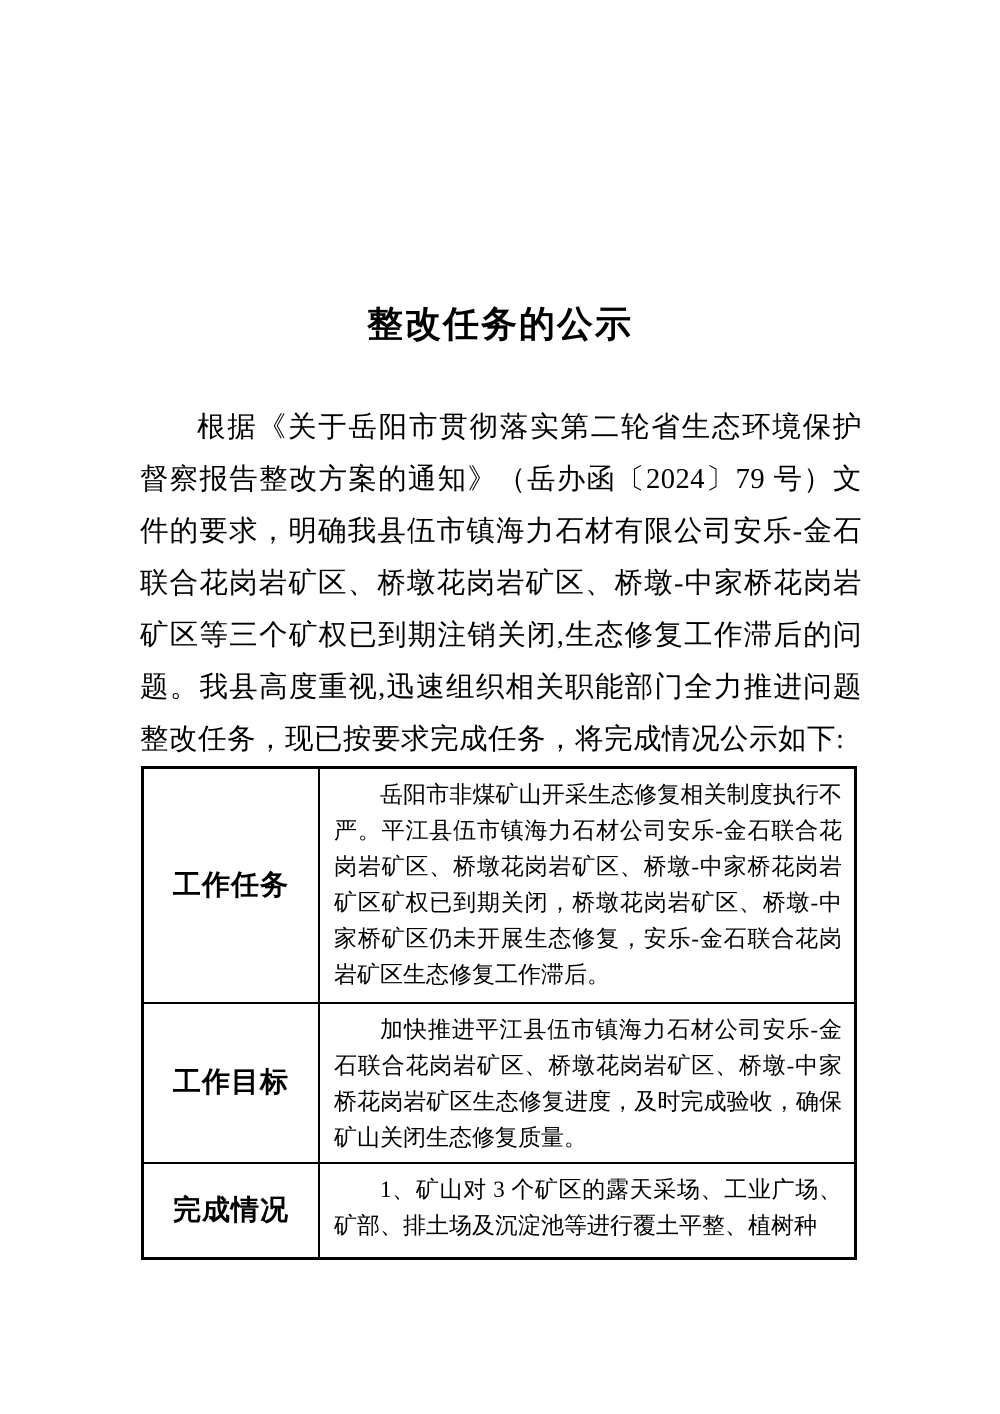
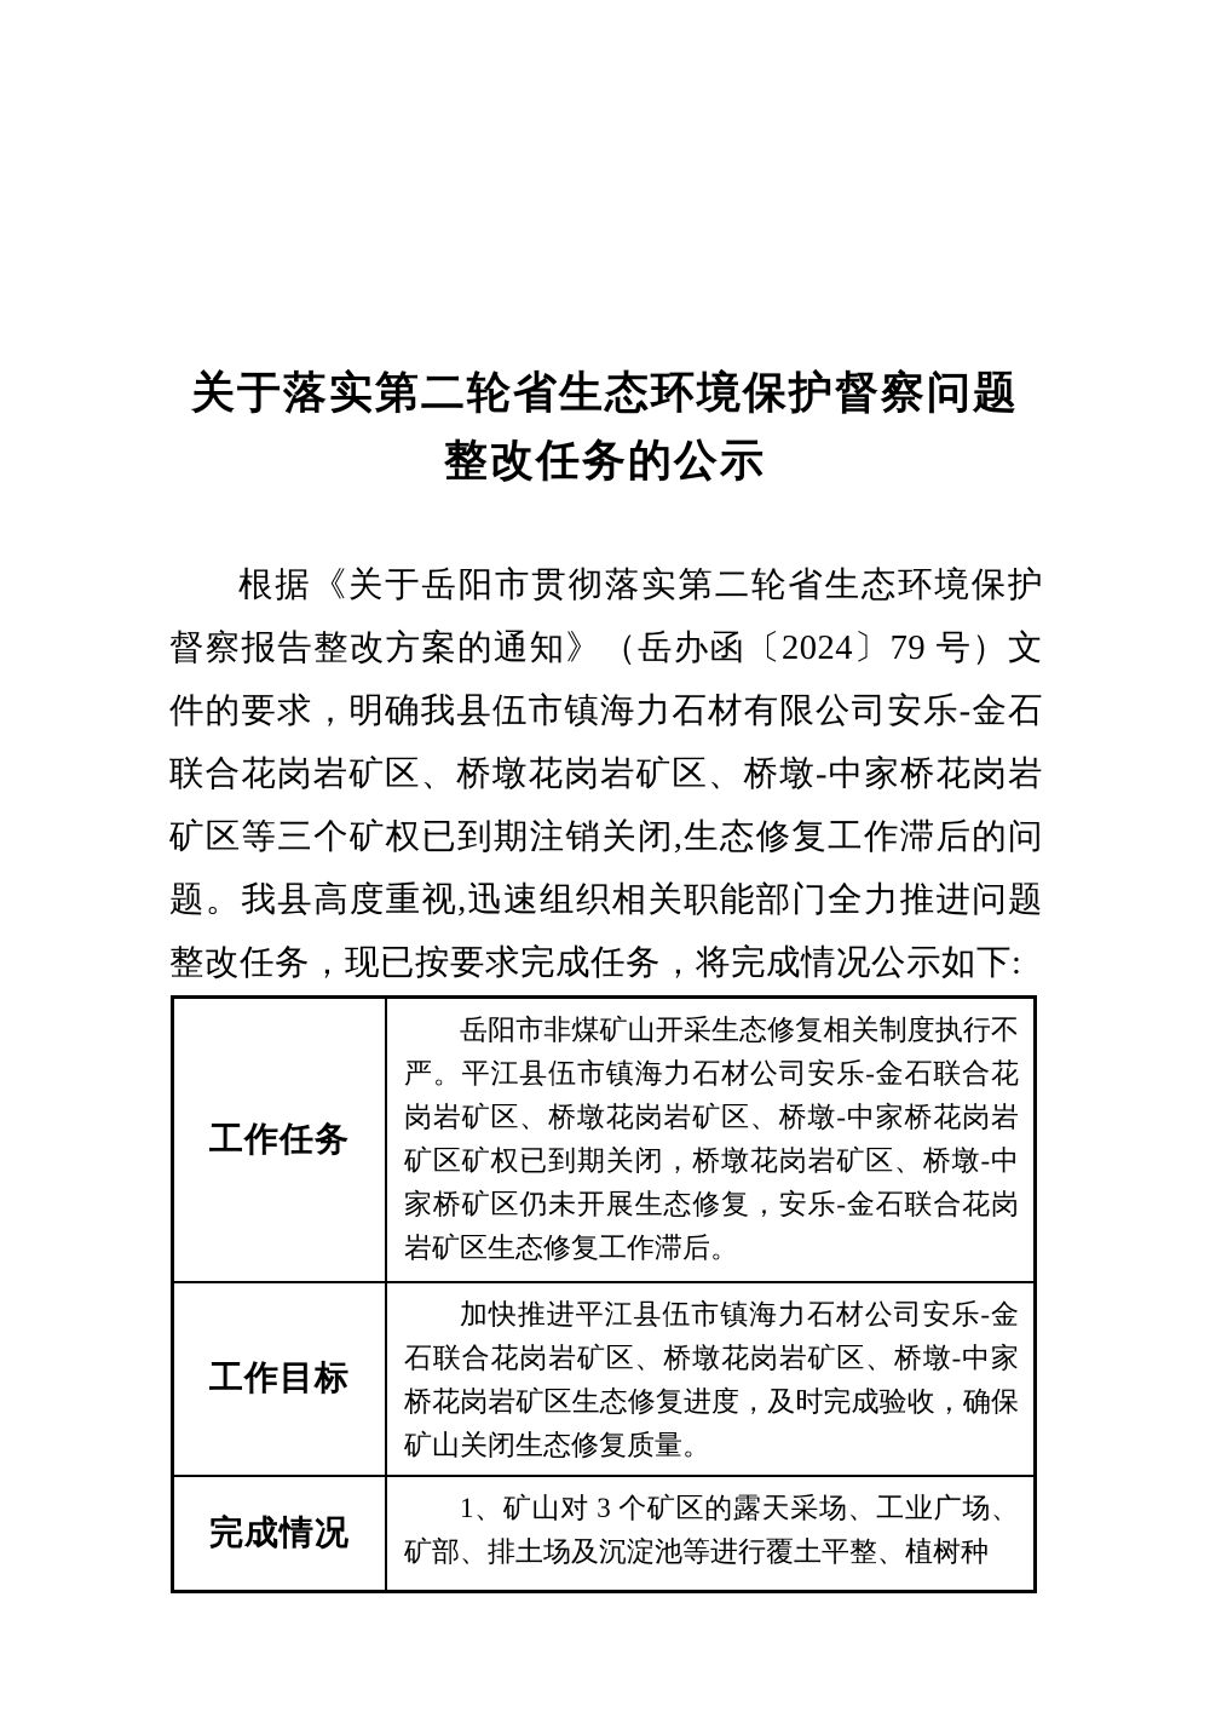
+ 关于落实第二轮省生态环境保护督察问题
  整改任务的公示
  根据《关于岳阳市贯彻落实第二轮省生态环境保护督察报告整改方案的通知》（岳办函〔2024〕79 号）文件的要求，明确我县伍市镇海力石材有限公司安乐-金石联合花岗岩矿区、桥墩花岗岩矿区、桥墩-中家桥花岗岩矿区等三个矿权已到期注销关闭,生态修复工作滞后的问题。我县高度重视,迅速组织相关职能部门全力推进问题整改任务，现已按要求完成任务，将完成情况公示如下:
  工作任务	岳阳市非煤矿山开采生态修复相关制度执行不严。平江县伍市镇海力石材公司安乐-金石联合花岗岩矿区、桥墩花岗岩矿区、桥墩-中家桥花岗岩矿区矿权已到期关闭，桥墩花岗岩矿区、桥墩-中家桥矿区仍未开展生态修复，安乐-金石联合花岗岩矿区生态修复工作滞后。
  工作目标	加快推进平江县伍市镇海力石材公司安乐-金石联合花岗岩矿区、桥墩花岗岩矿区、桥墩-中家桥花岗岩矿区生态修复进度，及时完成验收，确保矿山关闭生态修复质量。
  完成情况	1、矿山对 3 个矿区的露天采场、工业广场、矿部、排土场及沉淀池等进行覆土平整、植树种
